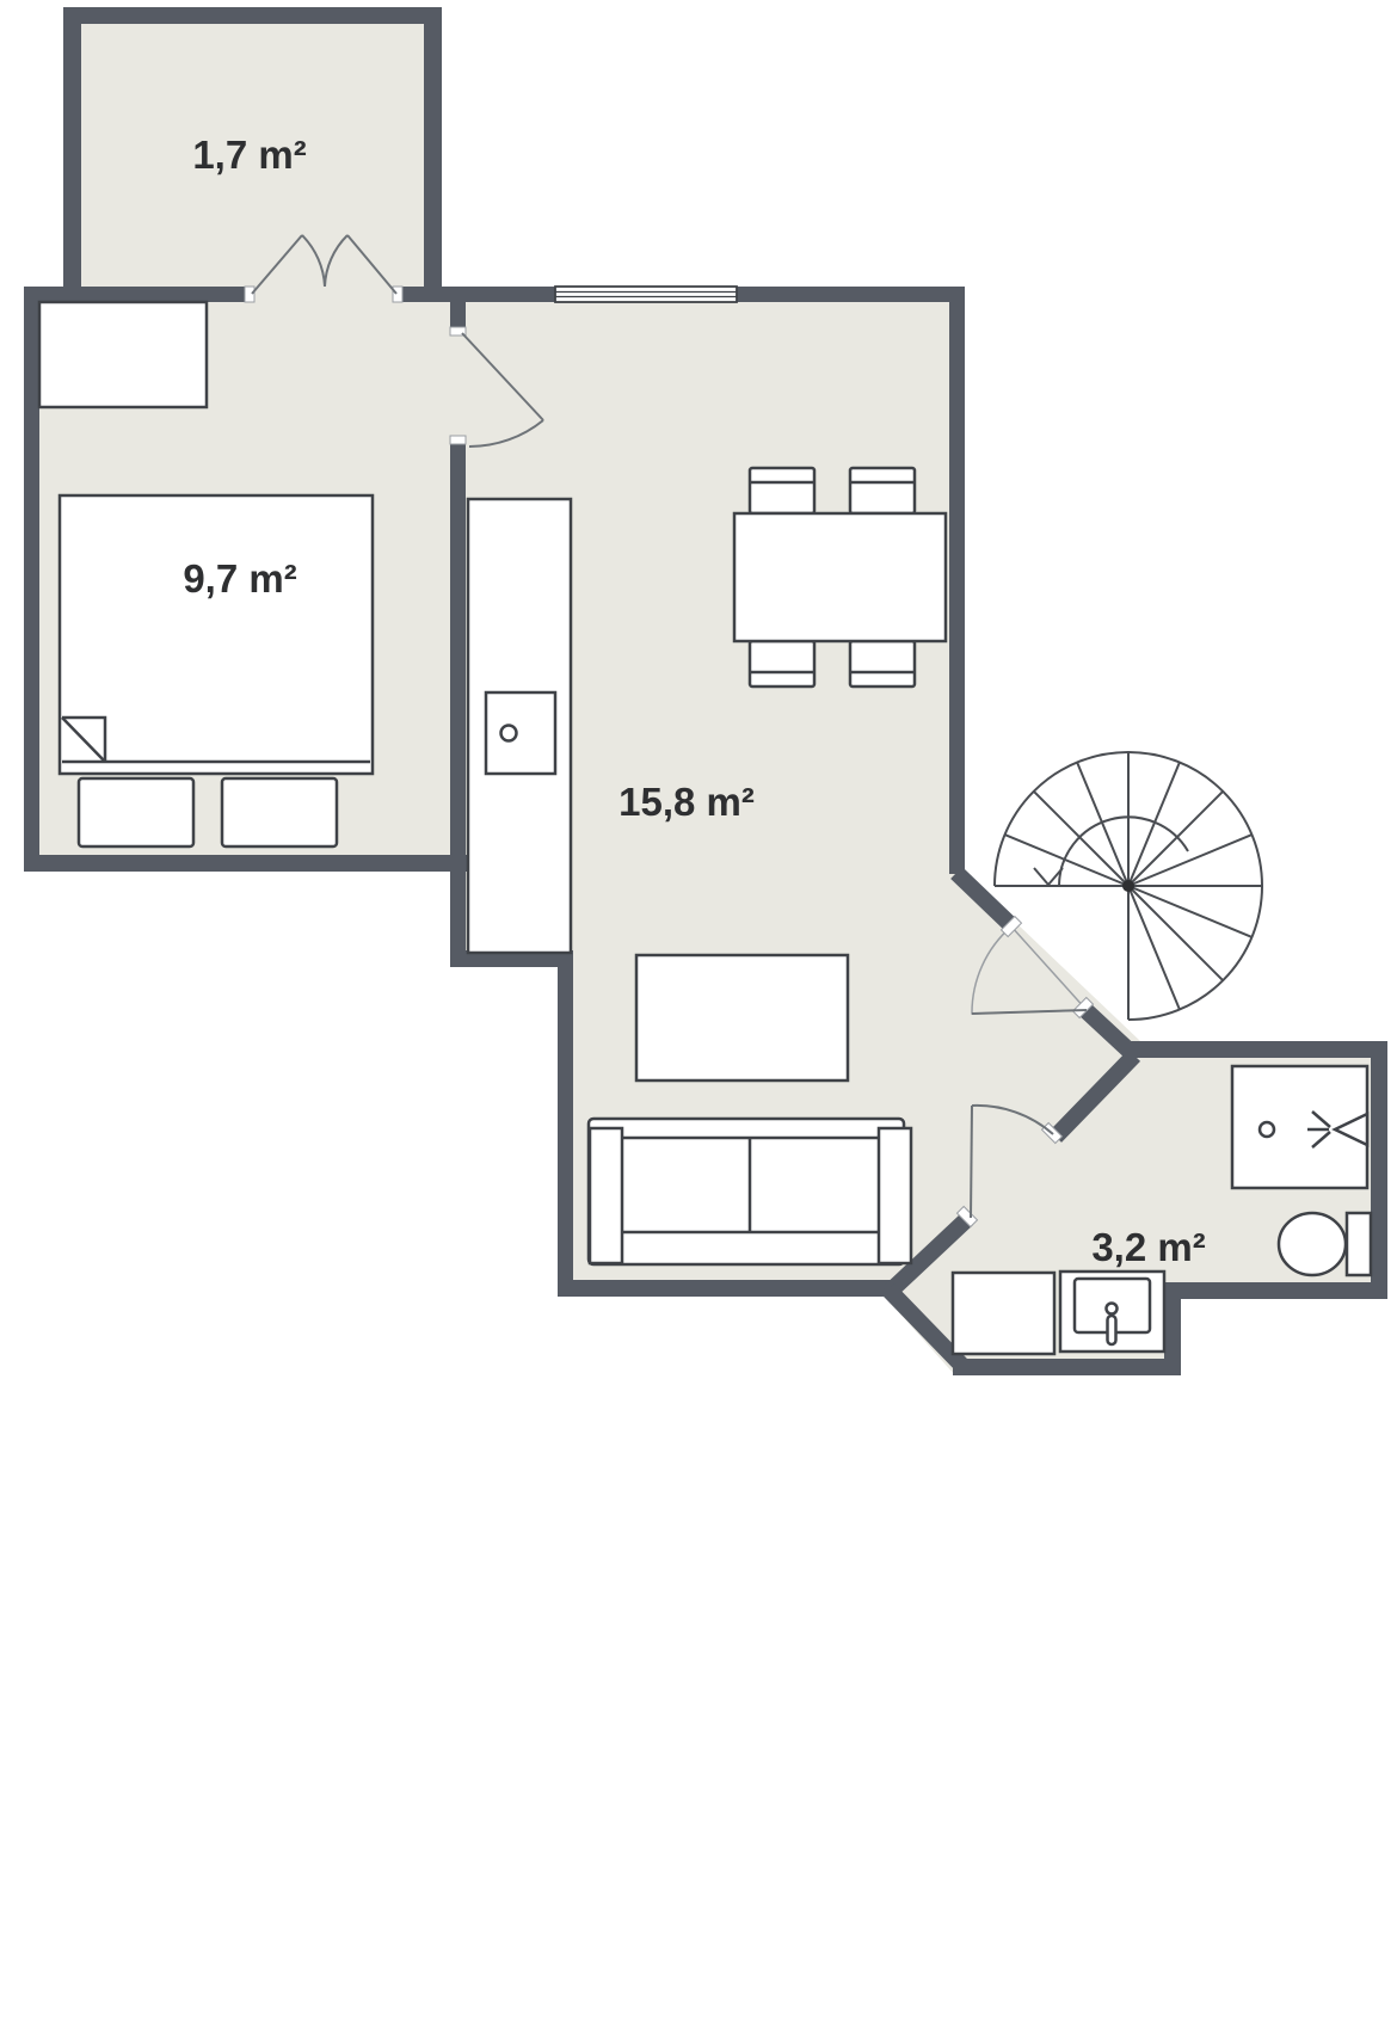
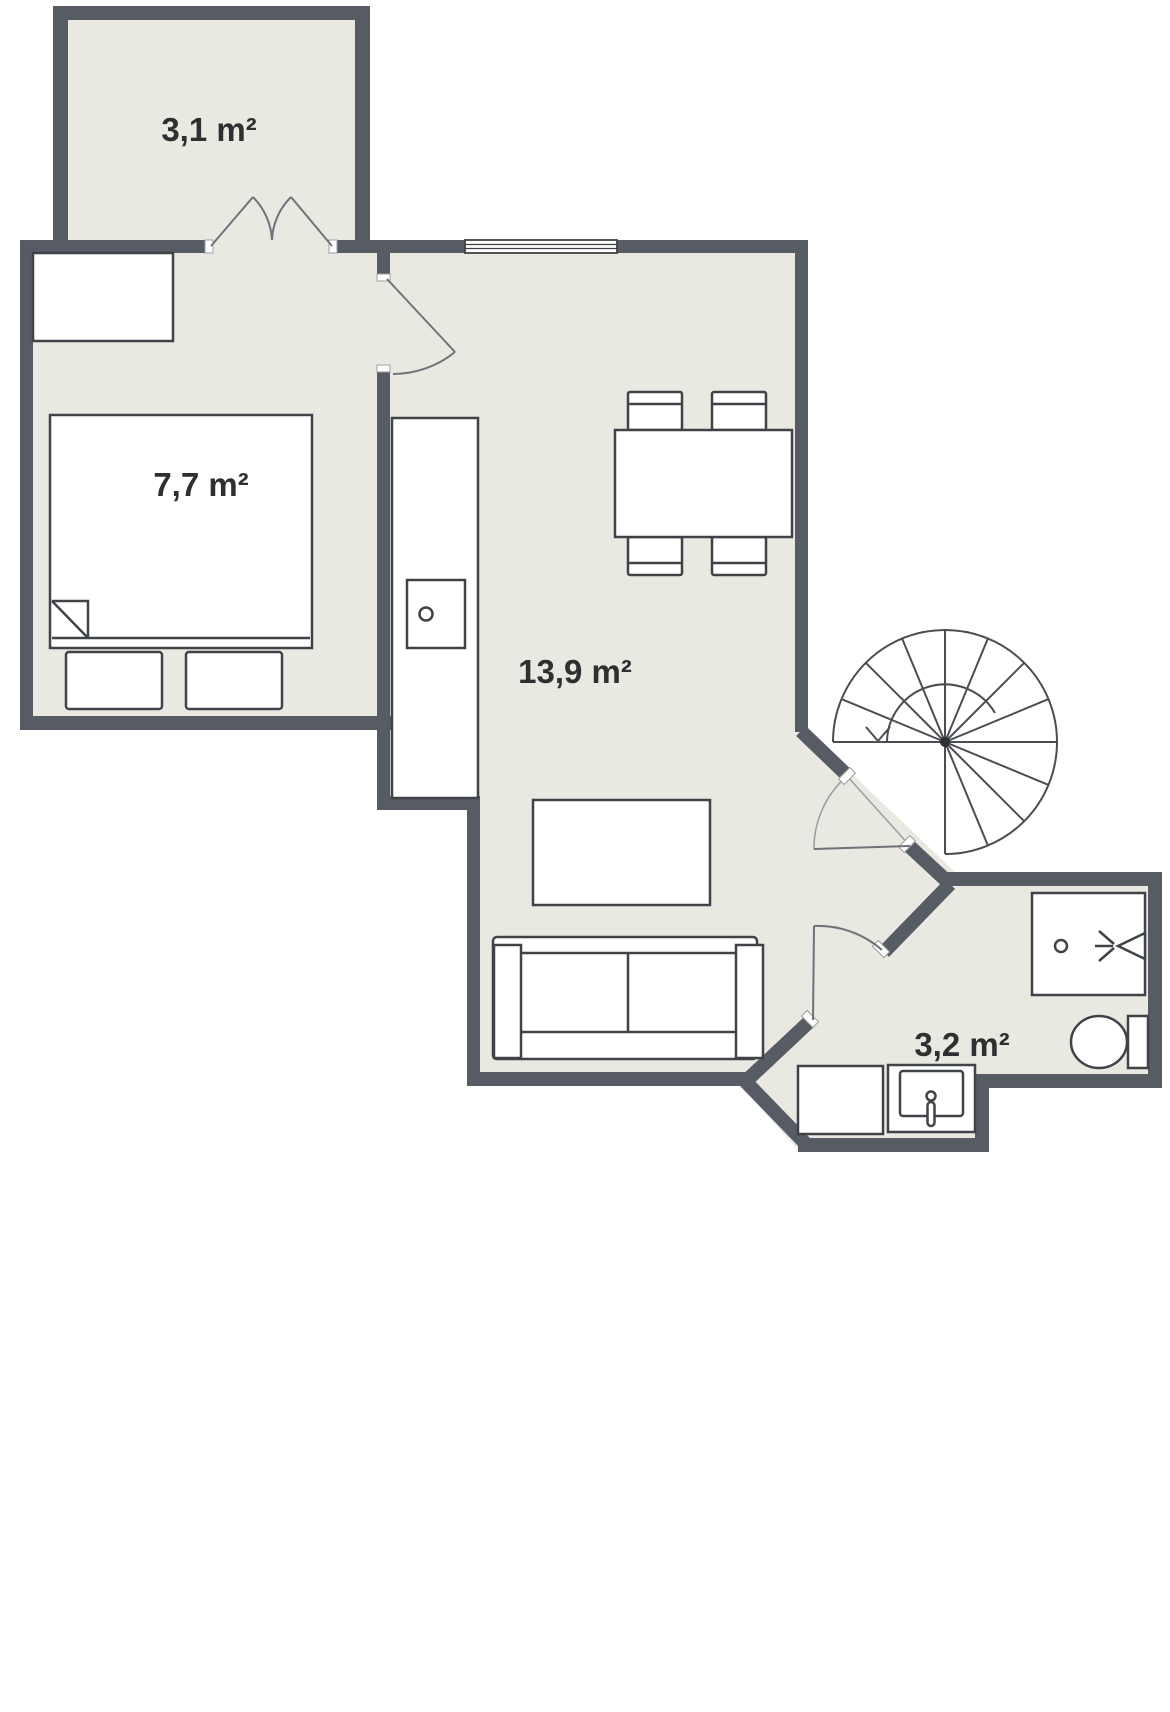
- 1,7 m²
+ 3,1 m²
- 9,7 m²
+ 7,7 m²
- 15,8 m²
+ 13,9 m²
  3,2 m²
